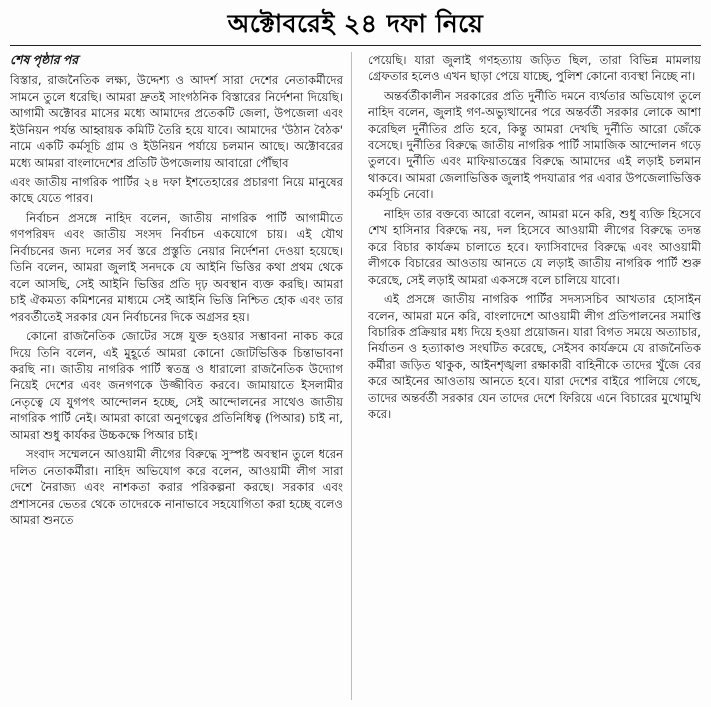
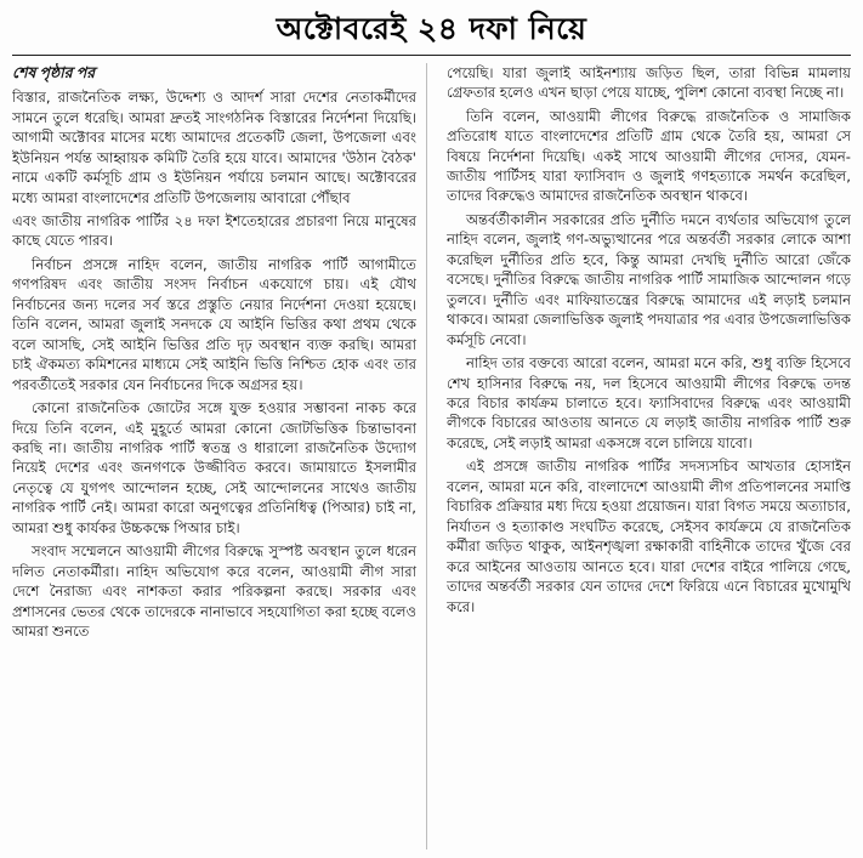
  অক্টোবরেই ২৪ দফা নিয়ে
  শেষ পৃষ্ঠার পর
  বিস্তার, রাজনৈতিক লক্ষ্য, উদ্দেশ্য ও আদর্শ সারা দেশের নেতাকর্মীদের সামনে তুলে ধরেছি। আমরা দ্রুতই সাংগঠনিক বিস্তারের নির্দেশনা দিয়েছি। আগামী অক্টোবর মাসের মধ্যে আমাদের প্রতেকটি জেলা, উপজেলা এবং ইউনিয়ন পর্যন্ত আহ্বায়ক কমিটি তৈরি হয়ে যাবে। আমাদের 'উঠান বৈঠক' নামে একটি কর্মসূচি গ্রাম ও ইউনিয়ন পর্যায়ে চলমান আছে। অক্টোবরের মধ্যে আমরা বাংলাদেশের প্রতিটি উপজেলায় আবারো পৌঁছাব
  এবং জাতীয় নাগরিক পার্টির ২৪ দফা ইশতেহারের প্রচারণা নিয়ে মানুষের কাছে যেতে পারব।
  নির্বাচন প্রসঙ্গে নাহিদ বলেন, জাতীয় নাগরিক পার্টি আগামীতে গণপরিষদ এবং জাতীয় সংসদ নির্বাচন একযোগে চায়। এই যৌথ নির্বাচনের জন্য দলের সর্ব স্তরে প্রস্তুতি নেয়ার নির্দেশনা দেওয়া হয়েছে। তিনি বলেন, আমরা জুলাই সনদকে যে আইনি ভিত্তির কথা প্রথম থেকে বলে আসছি, সেই আইনি ভিত্তির প্রতি দৃঢ় অবস্থান ব্যক্ত করছি। আমরা চাই ঐকমত্য কমিশনের মাধ্যমে সেই আইনি ভিত্তি নিশ্চিত হোক এবং তার পরবর্তীতেই সরকার যেন নির্বাচনের দিকে অগ্রসর হয়।
  কোনো রাজনৈতিক জোটের সঙ্গে যুক্ত হওয়ার সম্ভাবনা নাকচ করে দিয়ে তিনি বলেন, এই মুহূর্তে আমরা কোনো জোটভিত্তিক চিন্তাভাবনা করছি না। জাতীয় নাগরিক পার্টি স্বতন্ত্র ও ধারালো রাজনৈতিক উদ্যোগ নিয়েই দেশের এবং জনগণকে উজ্জীবিত করবে। জামায়াতে ইসলামীর নেতৃত্বে যে যুগপৎ আন্দোলন হচ্ছে, সেই আন্দোলনের সাথেও জাতীয় নাগরিক পার্টি নেই। আমরা কারো অনুগত্বের প্রতিনিধিত্ব (পিআর) চাই না, আমরা শুধু কার্যকর উচ্চকক্ষে পিআর চাই।
  সংবাদ সম্মেলনে আওয়ামী লীগের বিরুদ্ধে সুস্পষ্ট অবস্থান তুলে ধরেন দলিত নেতাকর্মীরা। নাহিদ অভিযোগ করে বলেন, আওয়ামী লীগ সারা দেশে নৈরাজ্য এবং নাশকতা করার পরিকল্পনা করছে। সরকার এবং প্রশাসনের ভেতর থেকে তাদেরকে নানাভাবে সহযোগিতা করা হচ্ছে বলেও আমরা শুনতে
- পেয়েছি। যারা জুলাই গণহত্যায় জড়িত ছিল, তারা বিভিন্ন মামলায় গ্রেফতার হলেও এখন ছাড়া পেয়ে যাচ্ছে, পুলিশ কোনো ব্যবস্থা নিচ্ছে না।
+ পেয়েছি। যারা জুলাই আইনশ্যায় জড়িত ছিল, তারা বিভিন্ন মামলায় গ্রেফতার হলেও এখন ছাড়া পেয়ে যাচ্ছে, পুলিশ কোনো ব্যবস্থা নিচ্ছে না।
+ তিনি বলেন, আওয়ামী লীগের বিরুদ্ধে রাজনৈতিক ও সামাজিক প্রতিরোধ যাতে বাংলাদেশের প্রতিটি গ্রাম থেকে তৈরি হয়, আমরা সে বিষয়ে নির্দেশনা দিয়েছি। একই সাথে আওয়ামী লীগের দোসর, যেমন- জাতীয় পার্টিসহ যারা ফ্যাসিবাদ ও জুলাই গণহত্যাকে সমর্থন করেছিল, তাদের বিরুদ্ধেও আমাদের রাজনৈতিক অবস্থান থাকবে।
  অন্তর্বর্তীকালীন সরকারের প্রতি দুর্নীতি দমনে ব্যর্থতার অভিযোগ তুলে নাহিদ বলেন, জুলাই গণ-অভ্যুত্থানের পরে অন্তর্বর্তী সরকার লোকে আশা করেছিল দুর্নীতির প্রতি হবে, কিন্তু আমরা দেখছি দুর্নীতি আরো জেঁকে বসেছে। দুর্নীতির বিরুদ্ধে জাতীয় নাগরিক পার্টি সামাজিক আন্দোলন গড়ে তুলবে। দুর্নীতি এবং মাফিয়াতন্ত্রের বিরুদ্ধে আমাদের এই লড়াই চলমান থাকবে। আমরা জেলাভিত্তিক জুলাই পদযাত্রার পর এবার উপজেলাভিত্তিক কর্মসূচি নেবো।
  নাহিদ তার বক্তব্যে আরো বলেন, আমরা মনে করি, শুধু ব্যক্তি হিসেবে শেখ হাসিনার বিরুদ্ধে নয়, দল হিসেবে আওয়ামী লীগের বিরুদ্ধে তদন্ত করে বিচার কার্যক্রম চালাতে হবে। ফ্যাসিবাদের বিরুদ্ধে এবং আওয়ামী লীগকে বিচারের আওতায় আনতে যে লড়াই জাতীয় নাগরিক পার্টি শুরু করেছে, সেই লড়াই আমরা একসঙ্গে বলে চালিয়ে যাবো।
  এই প্রসঙ্গে জাতীয় নাগরিক পার্টির সদস্যসচিব আখতার হোসাইন বলেন, আমরা মনে করি, বাংলাদেশে আওয়ামী লীগ প্রতিপালনের সমাপ্তি বিচারিক প্রক্রিয়ার মধ্য দিয়ে হওয়া প্রয়োজন। যারা বিগত সময়ে অত্যাচার, নির্যাতন ও হত্যাকাণ্ড সংঘটিত করেছে, সেইসব কার্যক্রমে যে রাজনৈতিক কর্মীরা জড়িত থাকুক, আইনশৃঙ্খলা রক্ষাকারী বাহিনীকে তাদের খুঁজে বের করে আইনের আওতায় আনতে হবে। যারা দেশের বাইরে পালিয়ে গেছে, তাদের অন্তর্বর্তী সরকার যেন তাদের দেশে ফিরিয়ে এনে বিচারের মুখোমুখি করে।
